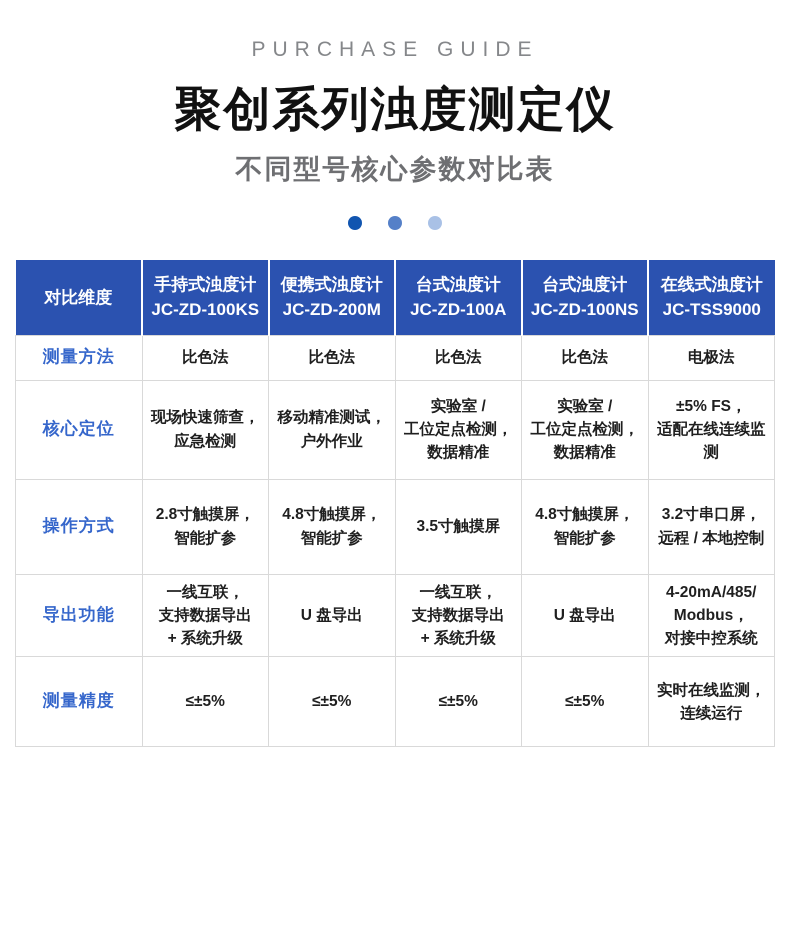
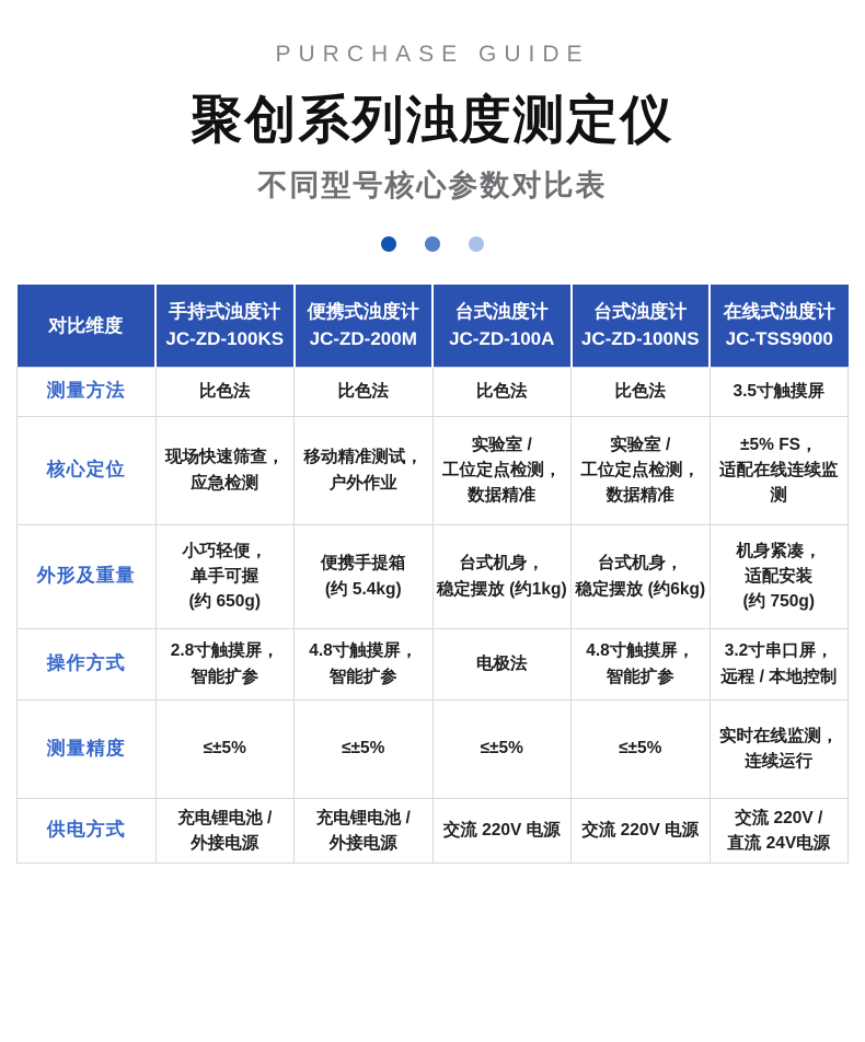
  PURCHASE GUIDE
  聚创系列浊度测定仪
  不同型号核心参数对比表
  对比维度	手持式浊度计 JC-ZD-100KS	便携式浊度计 JC-ZD-200M	台式浊度计 JC-ZD-100A	台式浊度计 JC-ZD-100NS	在线式浊度计 JC-TSS9000
- 测量方法	比色法	比色法	比色法	比色法	电极法
+ 测量方法	比色法	比色法	比色法	比色法	3.5寸触摸屏
  核心定位	现场快速筛查， 应急检测	移动精准测试， 户外作业	实验室 / 工位定点检测， 数据精准	实验室 / 工位定点检测， 数据精准	±5% FS， 适配在线连续监测
+ 外形及重量	小巧轻便， 单手可握 (约 650g)	便携手提箱 (约 5.4kg)	台式机身， 稳定摆放 (约1kg)	台式机身， 稳定摆放 (约6kg)	机身紧凑， 适配安装 (约 750g)
- 操作方式	2.8寸触摸屏， 智能扩参	4.8寸触摸屏， 智能扩参	3.5寸触摸屏	4.8寸触摸屏， 智能扩参	3.2寸串口屏， 远程 / 本地控制
+ 操作方式	2.8寸触摸屏， 智能扩参	4.8寸触摸屏， 智能扩参	电极法	4.8寸触摸屏， 智能扩参	3.2寸串口屏， 远程 / 本地控制
- 导出功能	一线互联， 支持数据导出 + 系统升级	U 盘导出	一线互联， 支持数据导出 + 系统升级	U 盘导出	4-20mA/485/ Modbus， 对接中控系统
  测量精度	≤±5%	≤±5%	≤±5%	≤±5%	实时在线监测， 连续运行
+ 供电方式	充电锂电池 / 外接电源	充电锂电池 / 外接电源	交流 220V 电源	交流 220V 电源	交流 220V / 直流 24V电源
